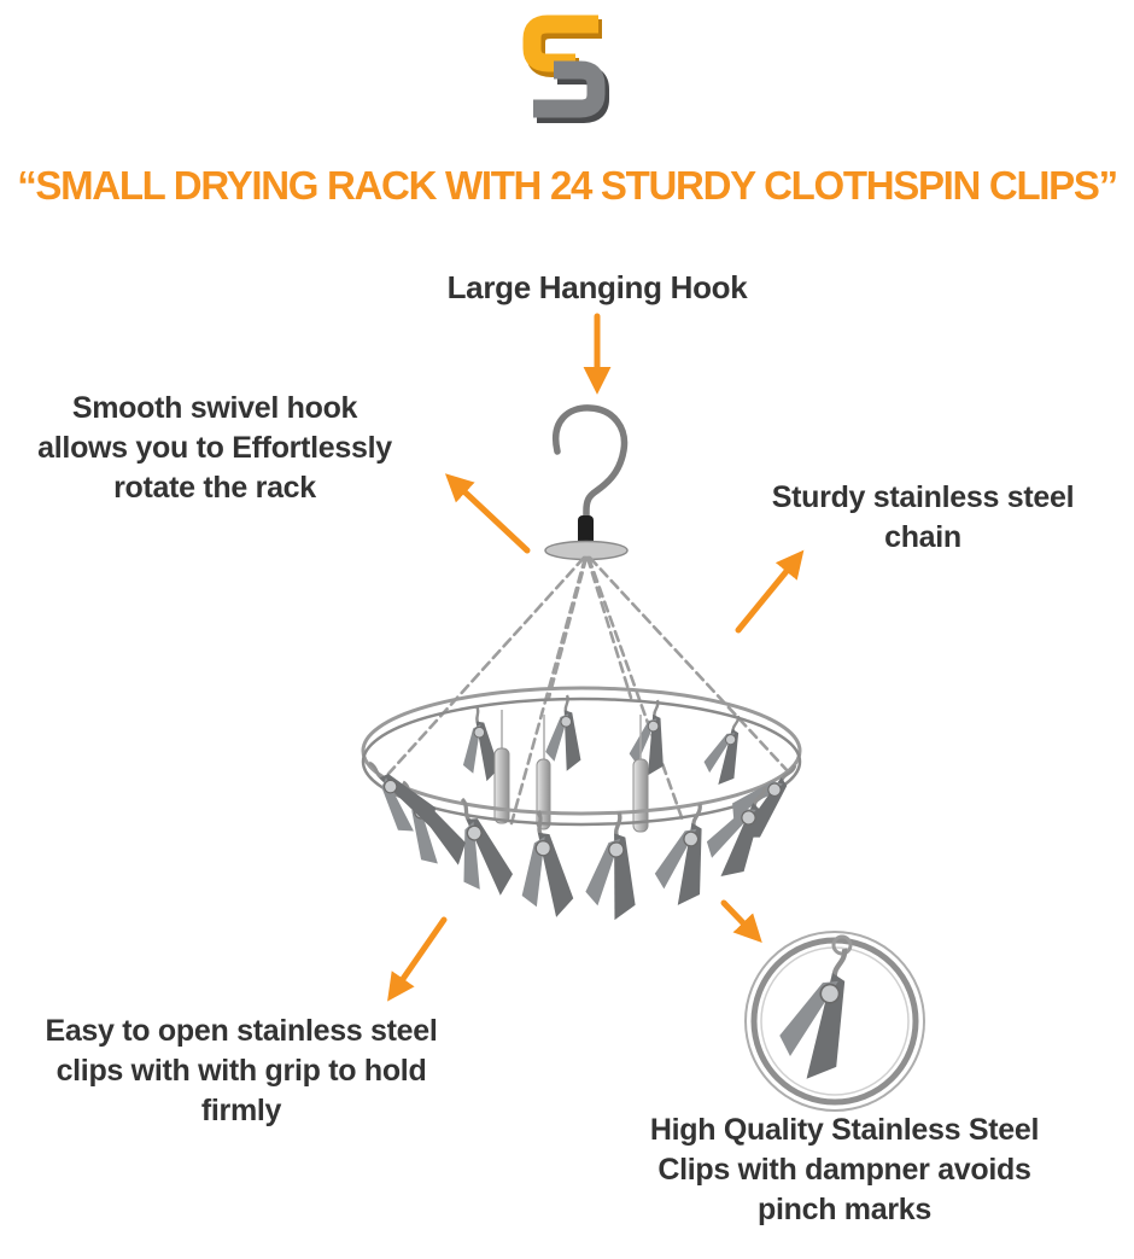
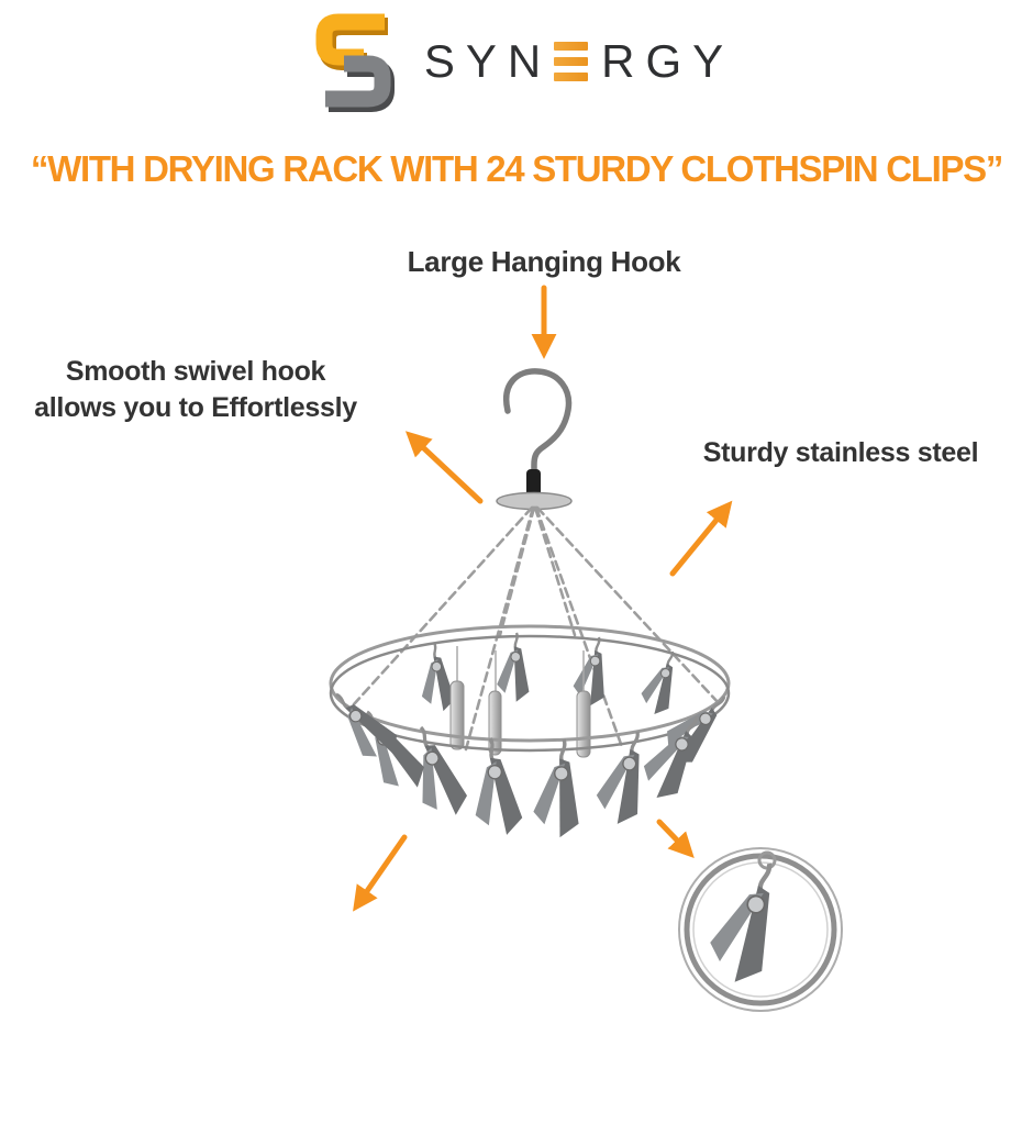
+ SYN
+ RGY
- “SMALL DRYING RACK WITH 24 STURDY CLOTHSPIN CLIPS”
+ “WITH DRYING RACK WITH 24 STURDY CLOTHSPIN CLIPS”
  Large Hanging Hook
  Smooth swivel hook
  allows you to Effortlessly
- rotate the rack
  Sturdy stainless steel
- chain
- Easy to open stainless steel
- clips with with grip to hold
- firmly
- High Quality Stainless Steel
- Clips with dampner avoids
- pinch marks
